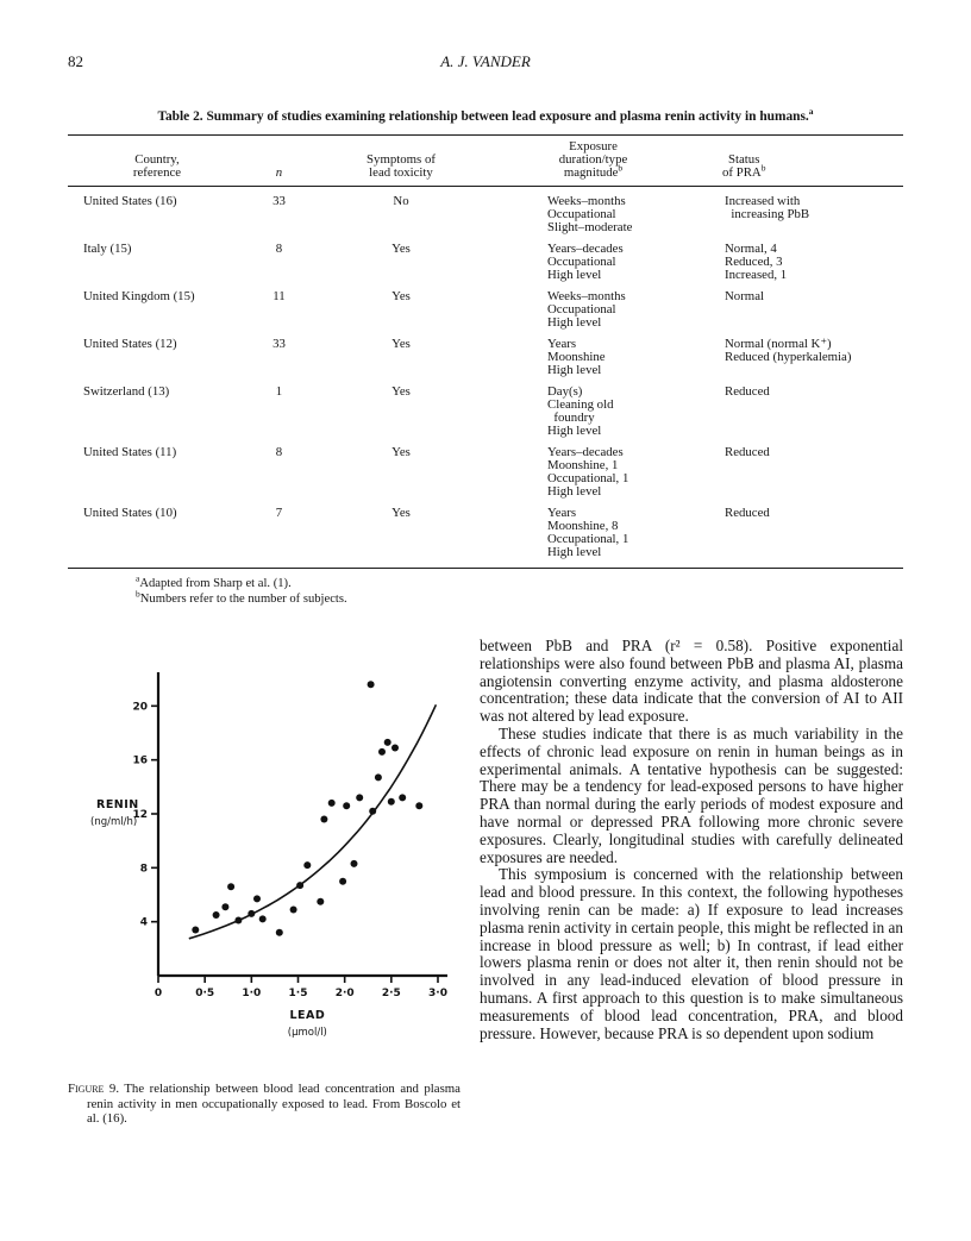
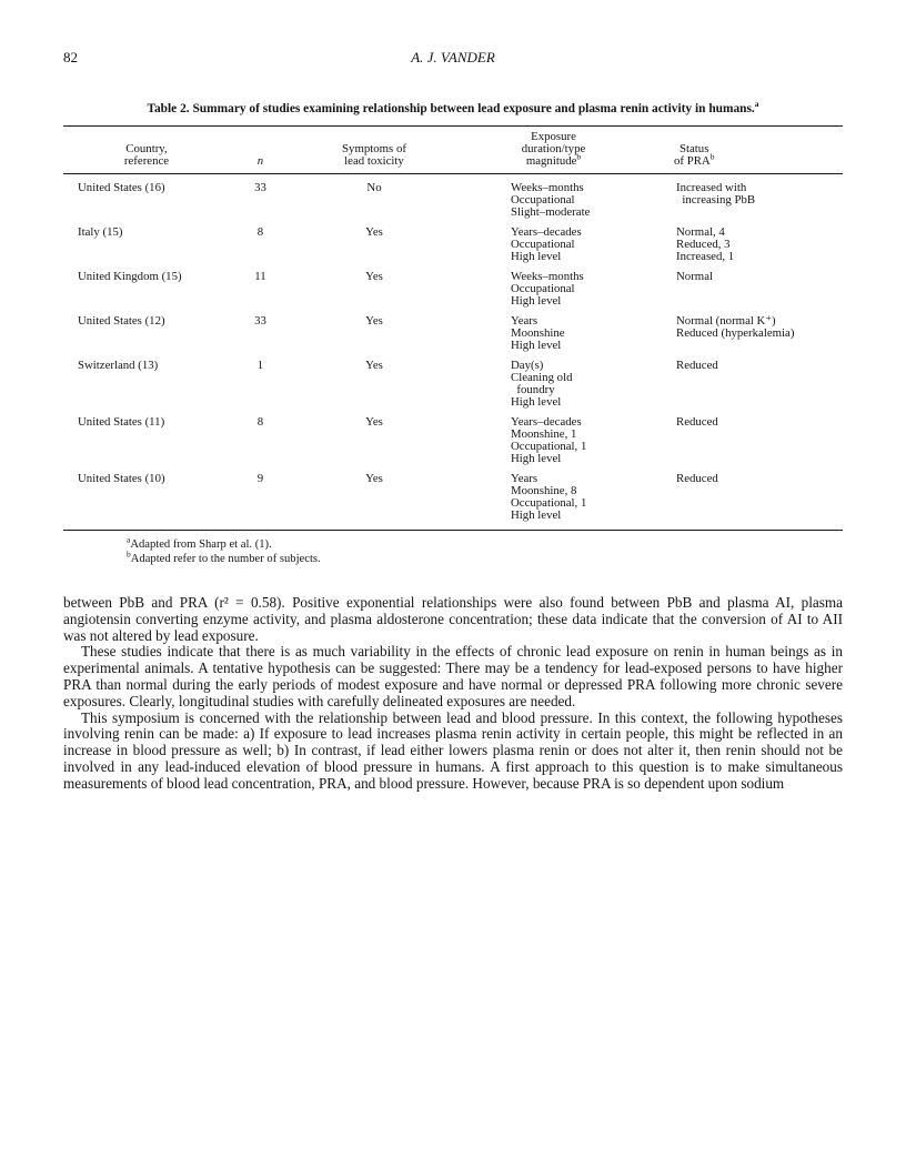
  82
  A. J. VANDER
  Table 2. Summary of studies examining relationship between lead exposure and plasma renin activity in humans.a
  Country,reference	n	Symptoms oflead toxicity	Exposureduration/typemagnitudeb	Statusof PRAb
  United States (16)	33	No	Weeks–monthsOccupationalSlight–moderate	Increased with increasing PbB
  Italy (15)	8	Yes	Years–decadesOccupationalHigh level	Normal, 4Reduced, 3Increased, 1
  United Kingdom (15)	11	Yes	Weeks–monthsOccupationalHigh level	Normal
  United States (12)	33	Yes	YearsMoonshineHigh level	Normal (normal K⁺)Reduced (hyperkalemia)
  Switzerland (13)	1	Yes	Day(s)Cleaning old foundryHigh level	Reduced
  United States (11)	8	Yes	Years–decadesMoonshine, 1Occupational, 1High level	Reduced
- United States (10)	7	Yes	YearsMoonshine, 8Occupational, 1High level	Reduced
+ United States (10)	9	Yes	YearsMoonshine, 8Occupational, 1High level	Reduced
  aAdapted from Sharp et al. (1).
- bNumbers refer to the number of subjects.
+ bAdapted refer to the number of subjects.
- 4
- 8
- 12
- 16
- 20
- 0
- 0·5
- 1·0
- 1·5
- 2·0
- 2·5
- 3·0
- RENIN
- (ng/ml/h)
- LEAD
- (μmol/l)
- Figure 9. The relationship between blood lead concentration and plasma renin activity in men occupationally exposed to lead. From Boscolo et al. (16).
  between PbB and PRA (r² = 0.58). Positive exponential relationships were also found between PbB and plasma AI, plasma angiotensin converting enzyme activity, and plasma aldosterone concentration; these data indicate that the conversion of AI to AII was not altered by lead exposure.
  These studies indicate that there is as much variability in the effects of chronic lead exposure on renin in human beings as in experimental animals. A tentative hypothesis can be suggested: There may be a tendency for lead-exposed persons to have higher PRA than normal during the early periods of modest exposure and have normal or depressed PRA following more chronic severe exposures. Clearly, longitudinal studies with carefully delineated exposures are needed.
  This symposium is concerned with the relationship between lead and blood pressure. In this context, the following hypotheses involving renin can be made: a) If exposure to lead increases plasma renin activity in certain people, this might be reflected in an increase in blood pressure as well; b) In contrast, if lead either lowers plasma renin or does not alter it, then renin should not be involved in any lead-induced elevation of blood pressure in humans. A first approach to this question is to make simultaneous measurements of blood lead concentration, PRA, and blood pressure. However, because PRA is so dependent upon sodium
